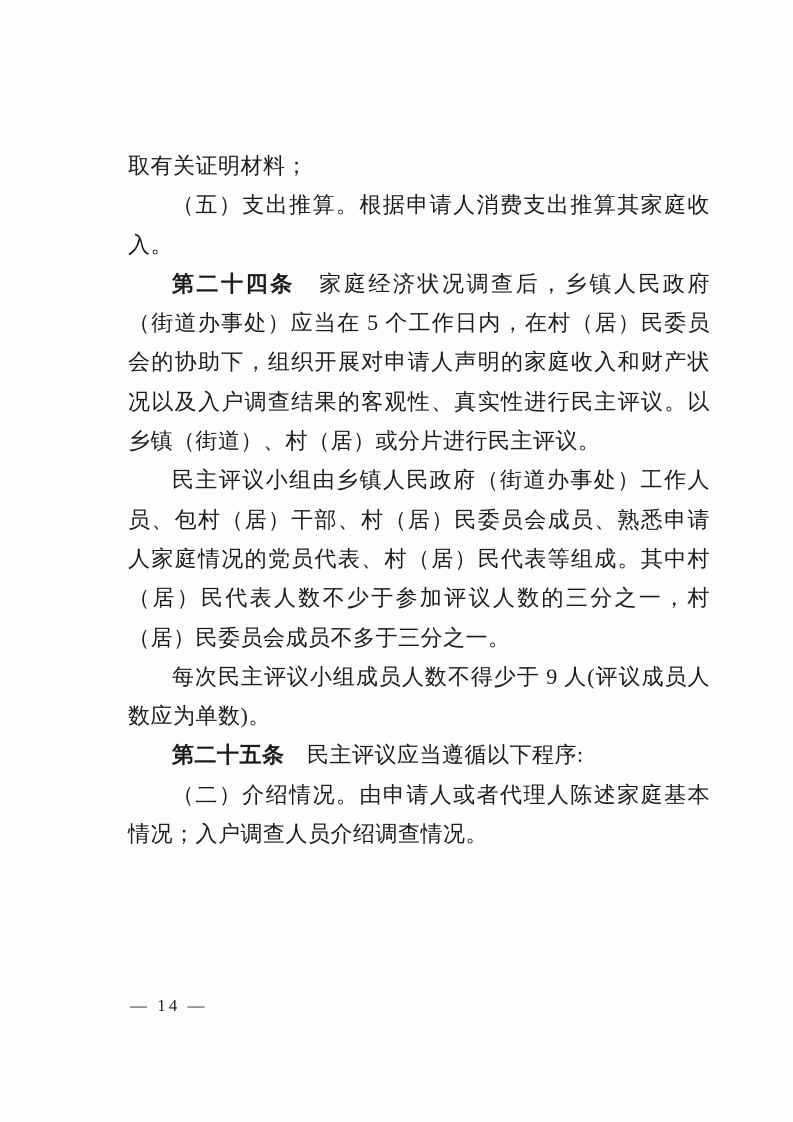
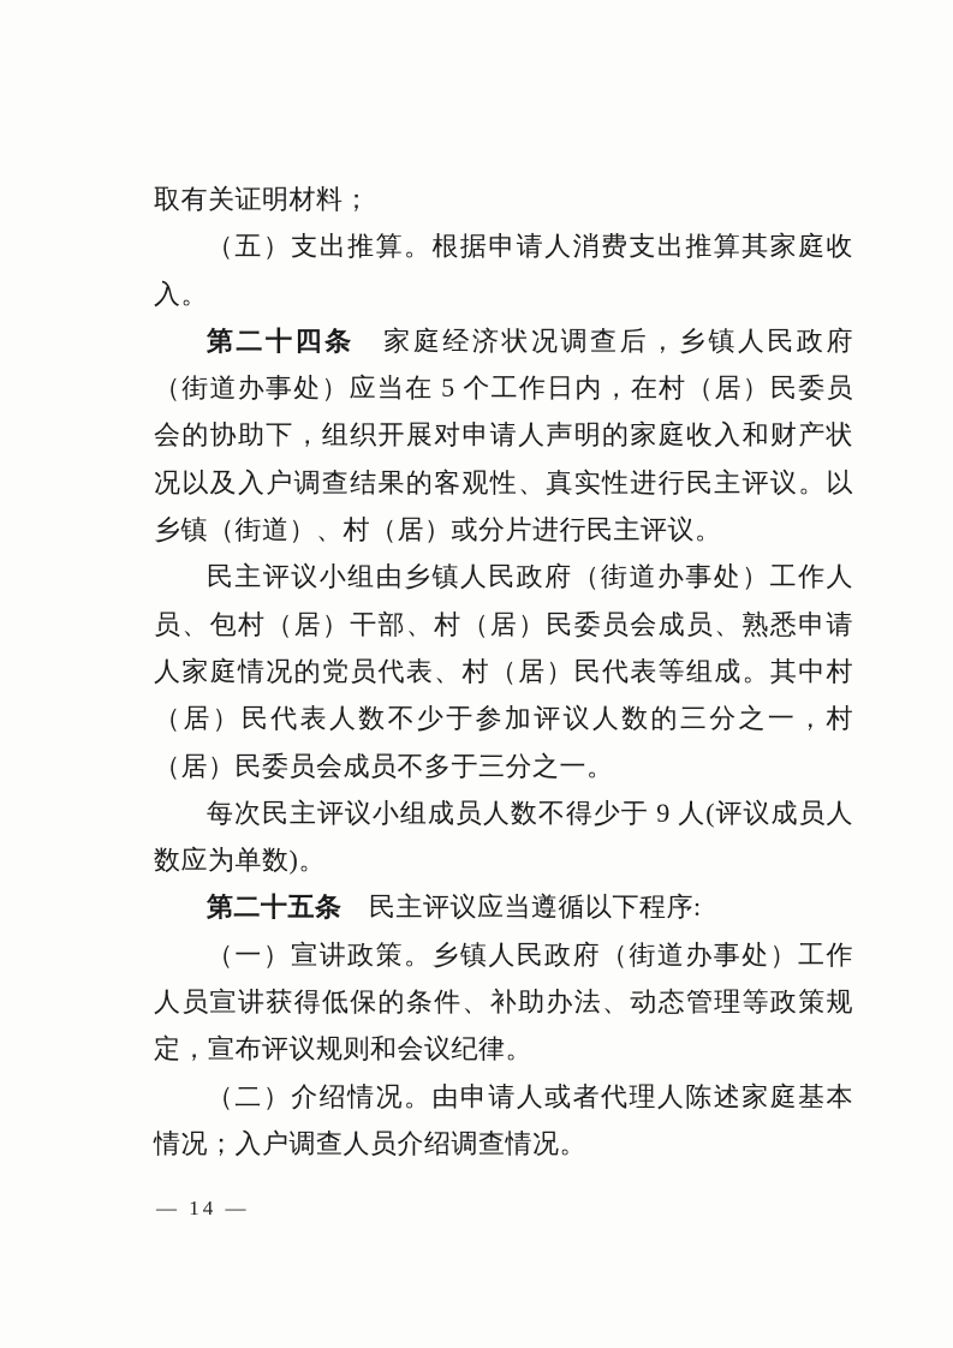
  取有关证明材料；
  （五）支出推算。根据申请人消费支出推算其家庭收入。
  第二十四条 家庭经济状况调查后，乡镇人民政府（街道办事处）应当在 5 个工作日内，在村（居）民委员会的协助下，组织开展对申请人声明的家庭收入和财产状况以及入户调查结果的客观性、真实性进行民主评议。以乡镇（街道）、村（居）或分片进行民主评议。
  民主评议小组由乡镇人民政府（街道办事处）工作人员、包村（居）干部、村（居）民委员会成员、熟悉申请人家庭情况的党员代表、村（居）民代表等组成。其中村（居）民代表人数不少于参加评议人数的三分之一，村（居）民委员会成员不多于三分之一。
  每次民主评议小组成员人数不得少于 9 人(评议成员人数应为单数)。
  第二十五条 民主评议应当遵循以下程序:
+ （一）宣讲政策。乡镇人民政府（街道办事处）工作人员宣讲获得低保的条件、补助办法、动态管理等政策规定，宣布评议规则和会议纪律。
  （二）介绍情况。由申请人或者代理人陈述家庭基本情况；入户调查人员介绍调查情况。
  — 14 —
